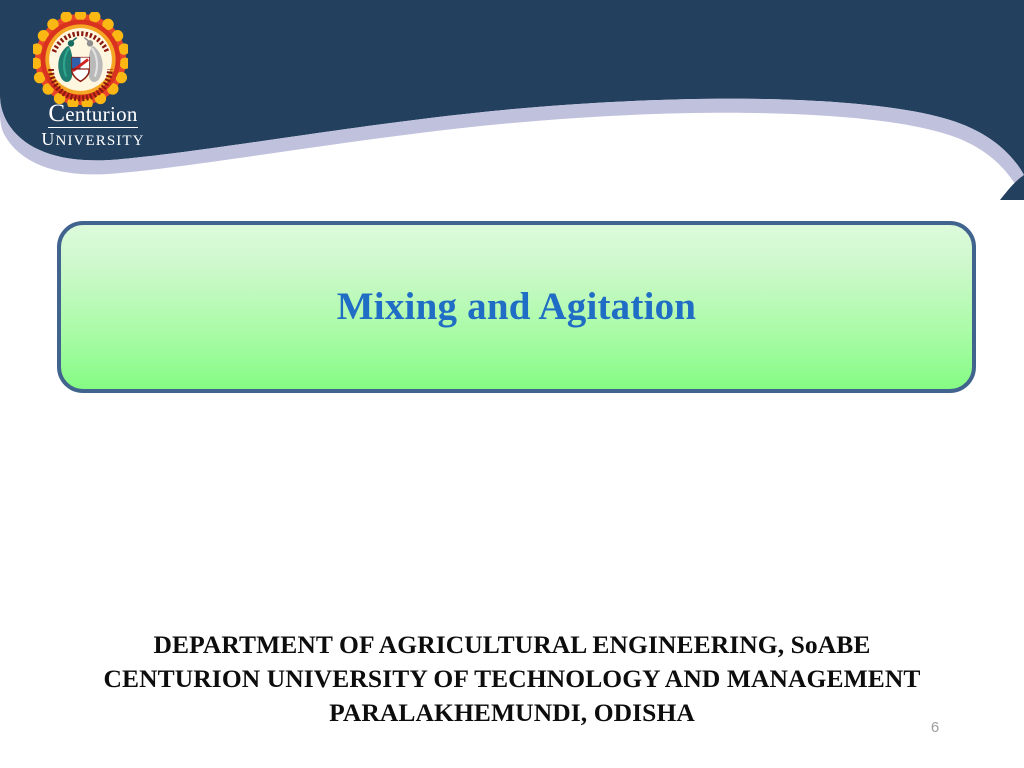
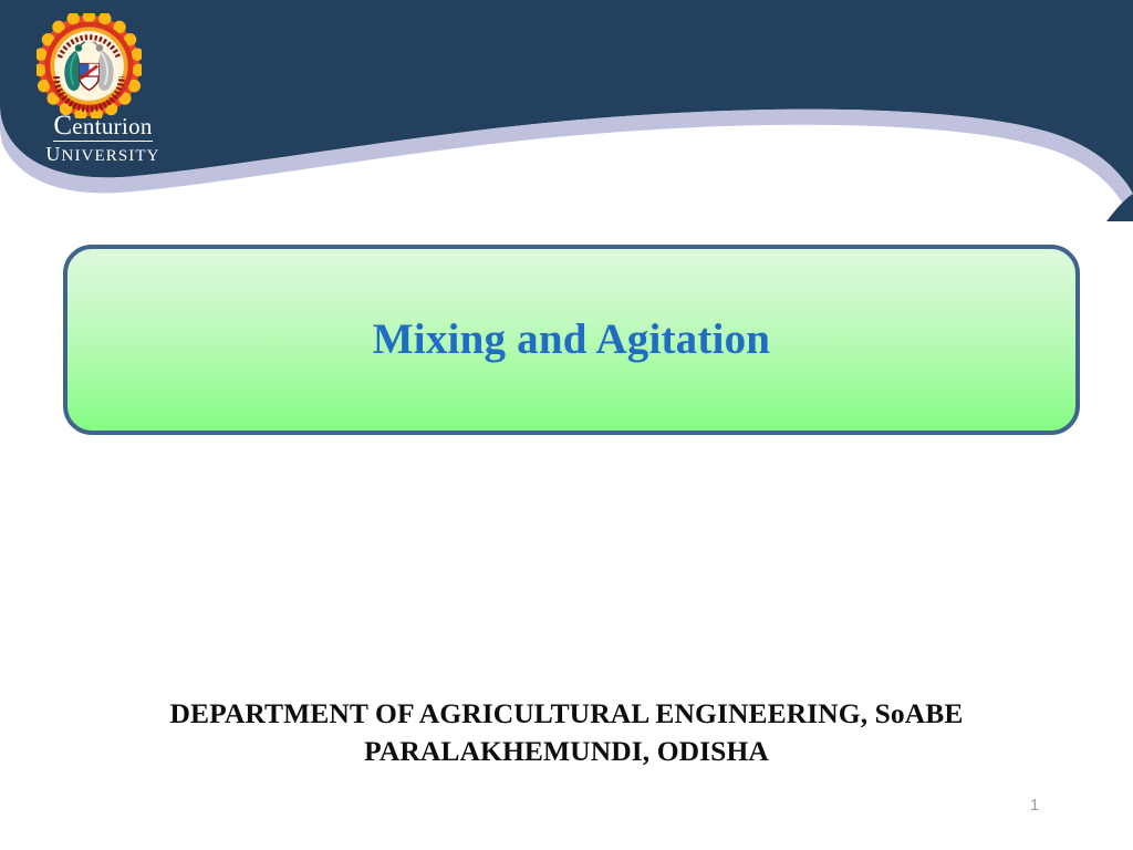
  Centurion
  UNIVERSITY
  Mixing and Agitation
  DEPARTMENT OF AGRICULTURAL ENGINEERING, SoABE
- CENTURION UNIVERSITY OF TECHNOLOGY AND MANAGEMENT
  PARALAKHEMUNDI, ODISHA
- 6
+ 1
